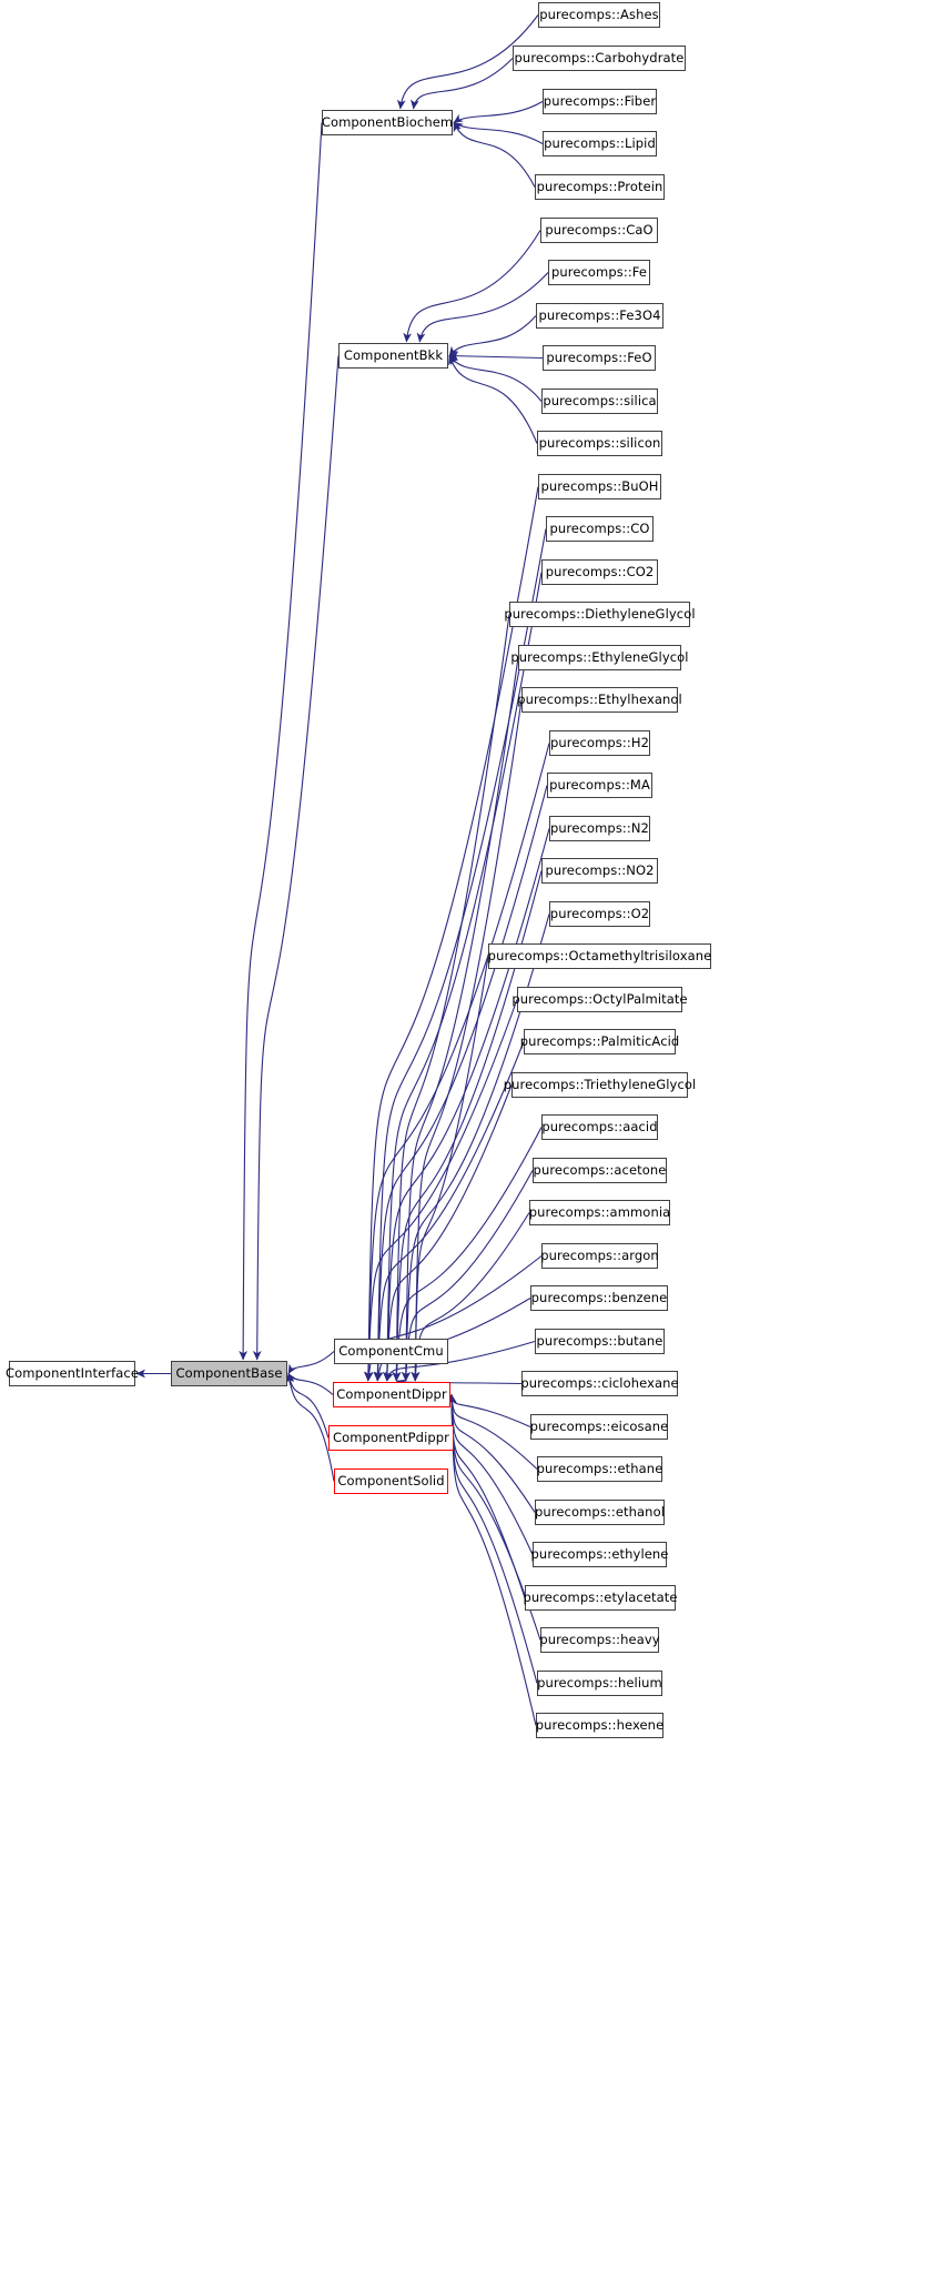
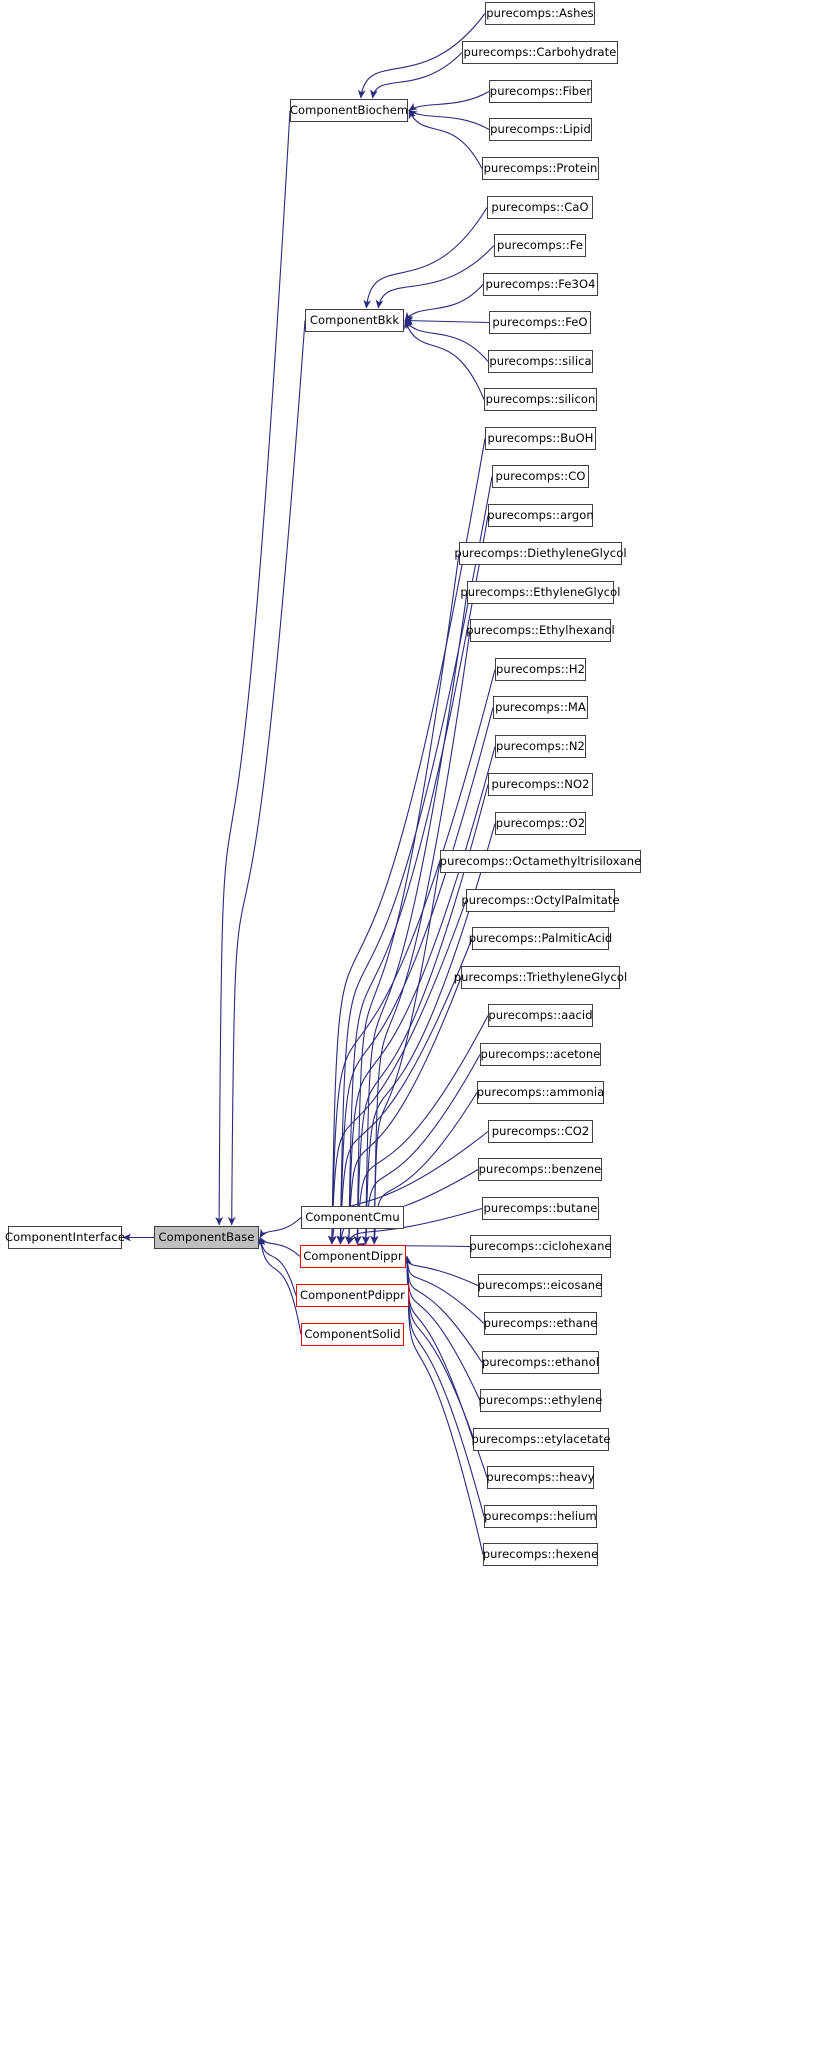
  ComponentInterface
  ComponentBase
  ComponentBiochem
  ComponentBkk
  ComponentCmu
  ComponentDippr
  ComponentPdippr
  ComponentSolid
  purecomps::Ashes
  purecomps::Carbohydrate
  purecomps::Fiber
  purecomps::Lipid
  purecomps::Protein
  purecomps::CaO
  purecomps::Fe
  purecomps::Fe3O4
  purecomps::FeO
  purecomps::silica
  purecomps::silicon
  purecomps::BuOH
  purecomps::CO
- purecomps::CO2
+ purecomps::argon
  purecomps::DiethyleneGlycol
  purecomps::EthyleneGlycol
  purecomps::Ethylhexanol
  purecomps::H2
  purecomps::MA
  purecomps::N2
  purecomps::NO2
  purecomps::O2
  purecomps::Octamethyltrisiloxane
  purecomps::OctylPalmitate
  purecomps::PalmiticAcid
  purecomps::TriethyleneGlycol
  purecomps::aacid
  purecomps::acetone
  purecomps::ammonia
- purecomps::argon
+ purecomps::CO2
  purecomps::benzene
  purecomps::butane
  purecomps::ciclohexane
  purecomps::eicosane
  purecomps::ethane
  purecomps::ethanol
  purecomps::ethylene
  purecomps::etylacetate
  purecomps::heavy
  purecomps::helium
  purecomps::hexene
